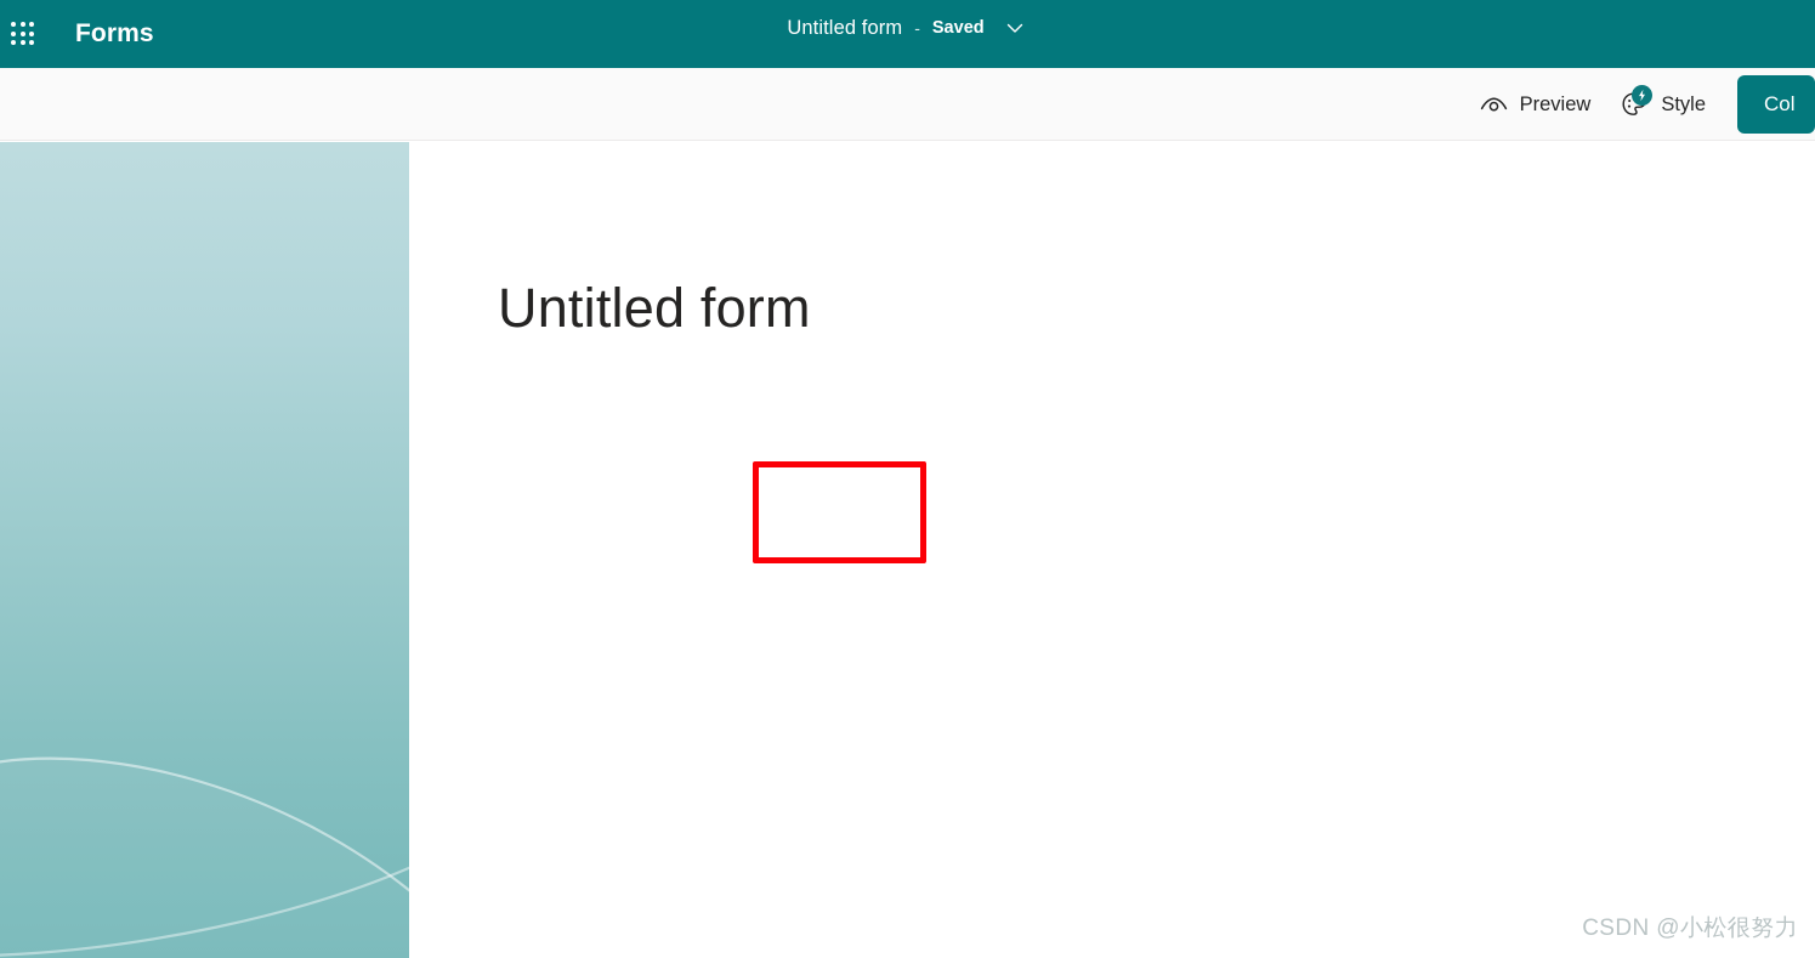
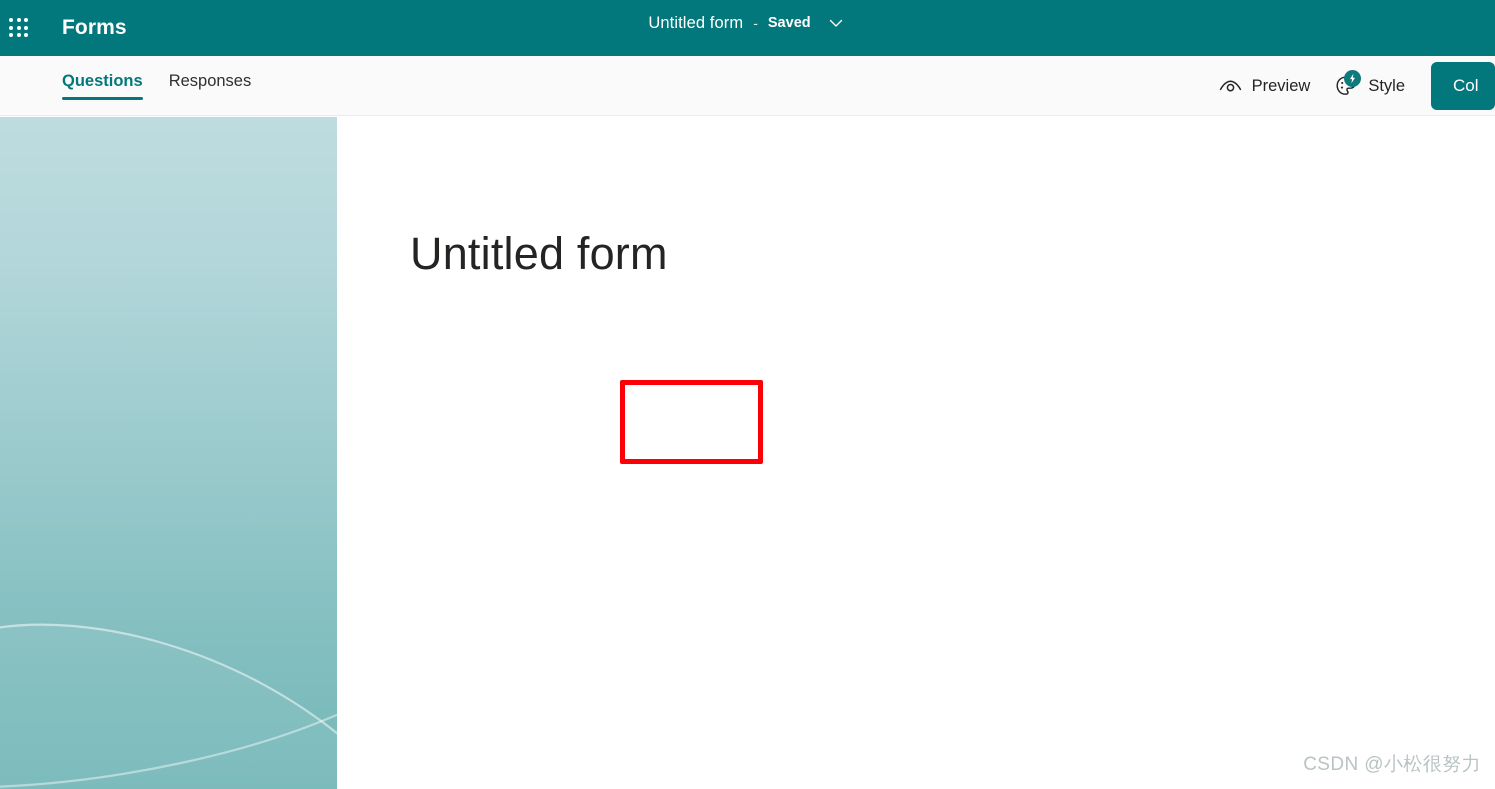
  Forms
  Untitled form
  -
  Saved
+ Questions
+ Responses
  Preview
  Style
  Col
  Untitled form
  CSDN @小松很努力
